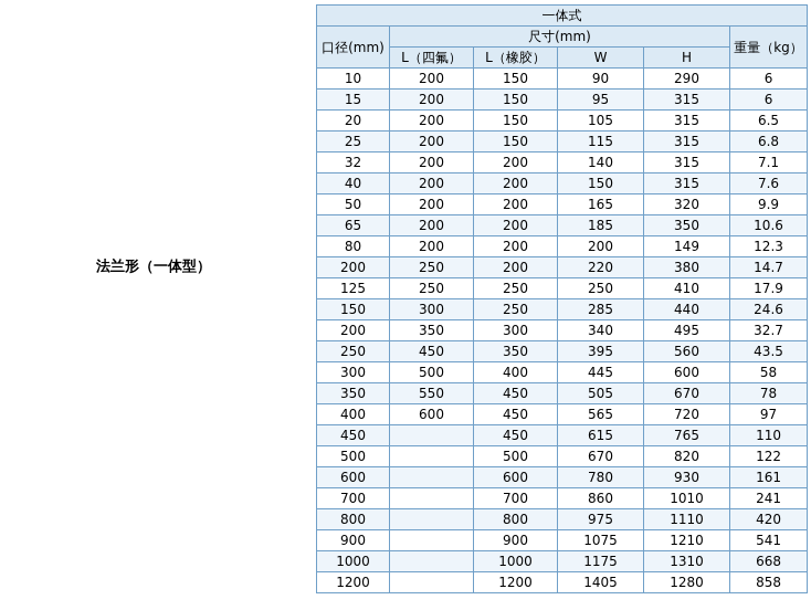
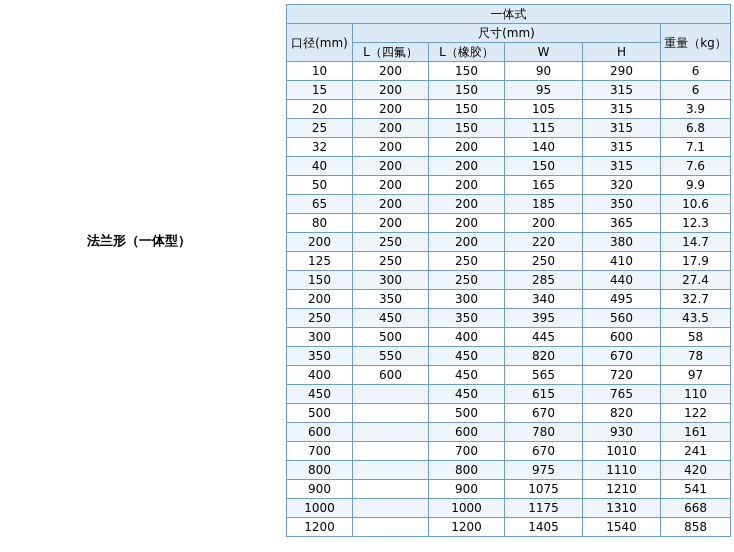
  法兰形（一体型）
  一体式
  口径(mm)	尺寸(mm)	重量（kg）
  L（四氟）	L（橡胶）	W	H
  10	200	150	90	290	6
  15	200	150	95	315	6
- 20	200	150	105	315	6.5
+ 20	200	150	105	315	3.9
  25	200	150	115	315	6.8
  32	200	200	140	315	7.1
  40	200	200	150	315	7.6
  50	200	200	165	320	9.9
  65	200	200	185	350	10.6
- 80	200	200	200	149	12.3
+ 80	200	200	200	365	12.3
  200	250	200	220	380	14.7
  125	250	250	250	410	17.9
- 150	300	250	285	440	24.6
+ 150	300	250	285	440	27.4
  200	350	300	340	495	32.7
  250	450	350	395	560	43.5
  300	500	400	445	600	58
- 350	550	450	505	670	78
+ 350	550	450	820	670	78
  400	600	450	565	720	97
  450		450	615	765	110
  500		500	670	820	122
  600		600	780	930	161
- 700		700	860	1010	241
+ 700		700	670	1010	241
  800		800	975	1110	420
  900		900	1075	1210	541
  1000		1000	1175	1310	668
- 1200		1200	1405	1280	858
+ 1200		1200	1405	1540	858
